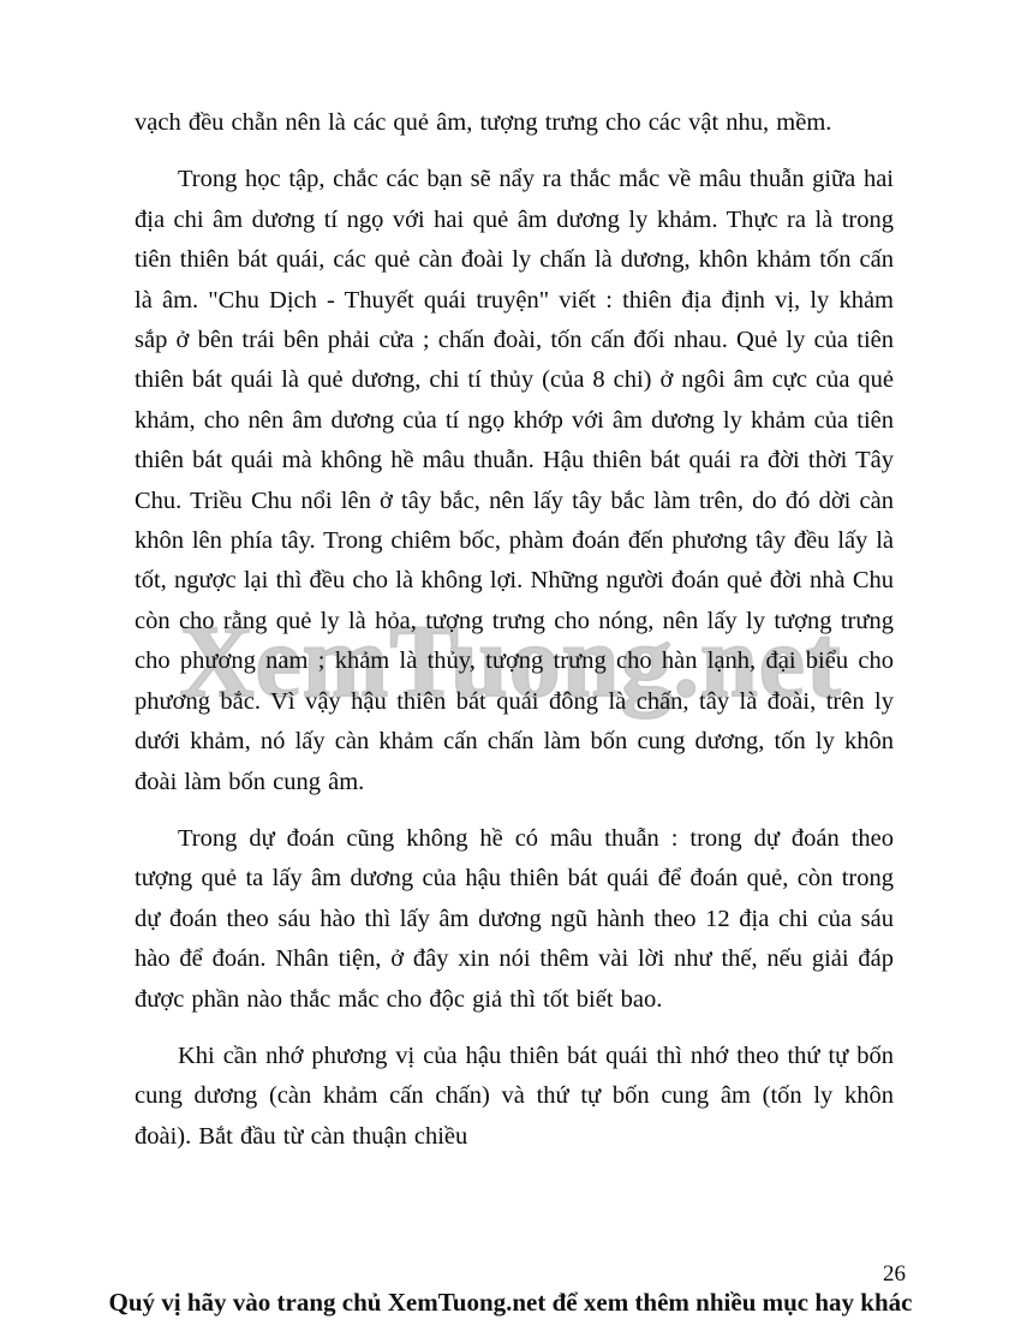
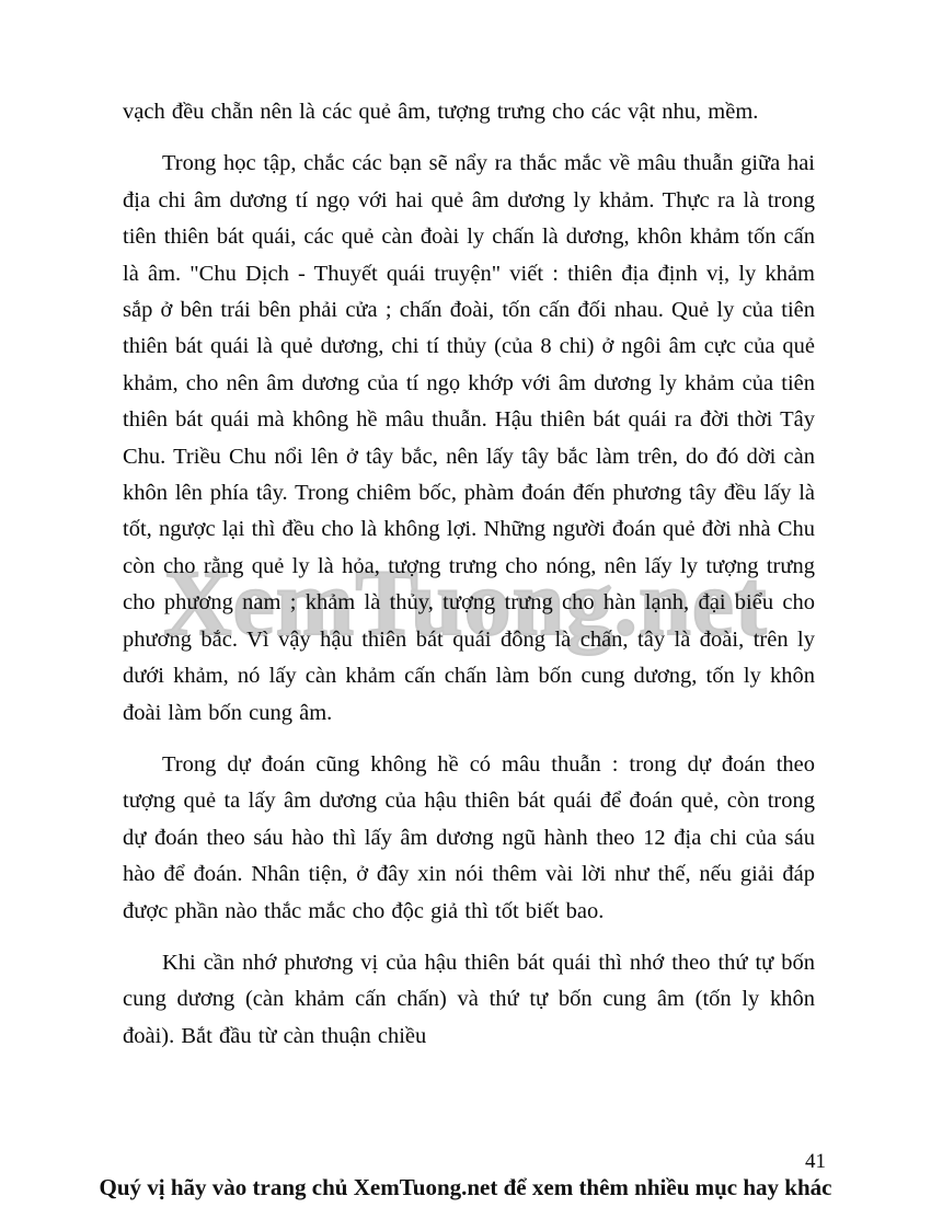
  XemTuong.net
  vạch đều chẵn nên là các quẻ âm, tượng trưng cho các vật nhu, mềm.
  Trong học tập, chắc các bạn sẽ nẩy ra thắc mắc về mâu thuẫn giữa hai địa chi âm dương tí ngọ với hai quẻ âm dương ly khảm. Thực ra là trong tiên thiên bát quái, các quẻ càn đoài ly chấn là dương, khôn khảm tốn cấn là âm. "Chu Dịch - Thuyết quái truyện" viết : thiên địa định vị, ly khảm sắp ở bên trái bên phải cửa ; chấn đoài, tốn cấn đối nhau. Quẻ ly của tiên thiên bát quái là quẻ dương, chi tí thủy (của 8 chi) ở ngôi âm cực của quẻ khảm, cho nên âm dương của tí ngọ khớp với âm dương ly khảm của tiên thiên bát quái mà không hề mâu thuẫn. Hậu thiên bát quái ra đời thời Tây Chu. Triều Chu nổi lên ở tây bắc, nên lấy tây bắc làm trên, do đó dời càn khôn lên phía tây. Trong chiêm bốc, phàm đoán đến phương tây đều lấy là tốt, ngược lại thì đều cho là không lợi. Những người đoán quẻ đời nhà Chu còn cho rằng quẻ ly là hỏa, tượng trưng cho nóng, nên lấy ly tượng trưng cho phương nam ; khảm là thủy, tượng trưng cho hàn lạnh, đại biểu cho phương bắc. Vì vậy hậu thiên bát quái đông là chấn, tây là đoài, trên ly dưới khảm, nó lấy càn khảm cấn chấn làm bốn cung dương, tốn ly khôn đoài làm bốn cung âm.
  Trong dự đoán cũng không hề có mâu thuẫn : trong dự đoán theo tượng quẻ ta lấy âm dương của hậu thiên bát quái để đoán quẻ, còn trong dự đoán theo sáu hào thì lấy âm dương ngũ hành theo 12 địa chi của sáu hào để đoán. Nhân tiện, ở đây xin nói thêm vài lời như thế, nếu giải đáp được phần nào thắc mắc cho độc giả thì tốt biết bao.
  Khi cần nhớ phương vị của hậu thiên bát quái thì nhớ theo thứ tự bốn cung dương (càn khảm cấn chấn) và thứ tự bốn cung âm (tốn ly khôn đoài). Bắt đầu từ càn thuận chiều
- 26
+ 41
  Quý vị hãy vào trang chủ XemTuong.net để xem thêm nhiều mục hay khác
